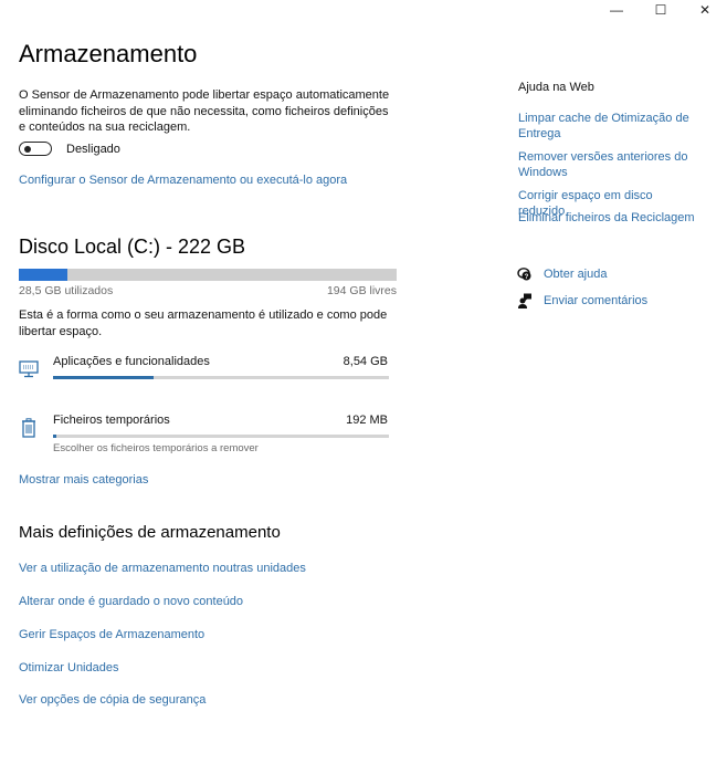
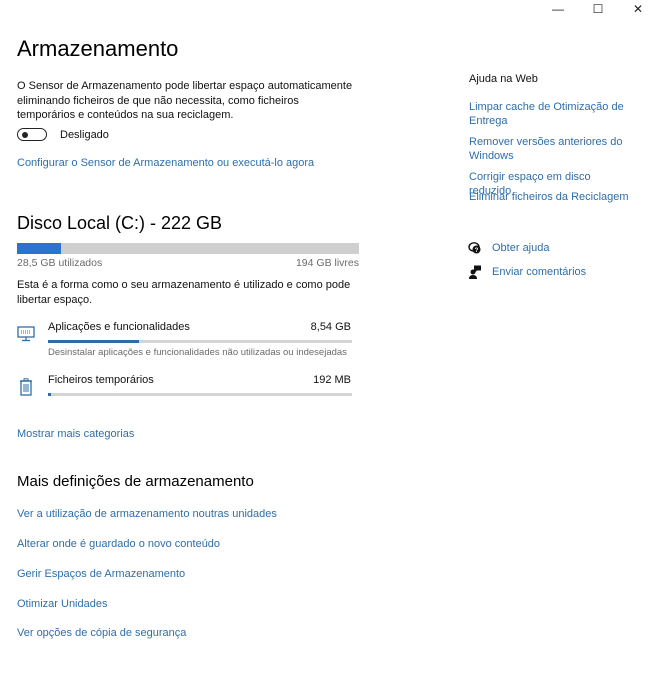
  —
  ☐
  ✕
  Armazenamento
- O Sensor de Armazenamento pode libertar espaço automaticamente eliminando ficheiros de que não necessita, como ficheiros definições e conteúdos na sua reciclagem.
+ O Sensor de Armazenamento pode libertar espaço automaticamente eliminando ficheiros de que não necessita, como ficheiros temporários e conteúdos na sua reciclagem.
  Desligado
  Configurar o Sensor de Armazenamento ou executá-lo agora
  Disco Local (C:) - 222 GB
  28,5 GB utilizados
  194 GB livres
  Esta é a forma como o seu armazenamento é utilizado e como pode libertar espaço.
  Aplicações e funcionalidades
  8,54 GB
+ Desinstalar aplicações e funcionalidades não utilizadas ou indesejadas
  Ficheiros temporários
  192 MB
- Escolher os ficheiros temporários a remover
  Mostrar mais categorias
  Mais definições de armazenamento
  Ver a utilização de armazenamento noutras unidades
  Alterar onde é guardado o novo conteúdo
  Gerir Espaços de Armazenamento
  Otimizar Unidades
  Ver opções de cópia de segurança
  Ajuda na Web
  Limpar cache de Otimização de Entrega
  Remover versões anteriores do Windows
  Corrigir espaço em disco reduzido
  Eliminar ficheiros da Reciclagem
  Obter ajuda
  Enviar comentários
